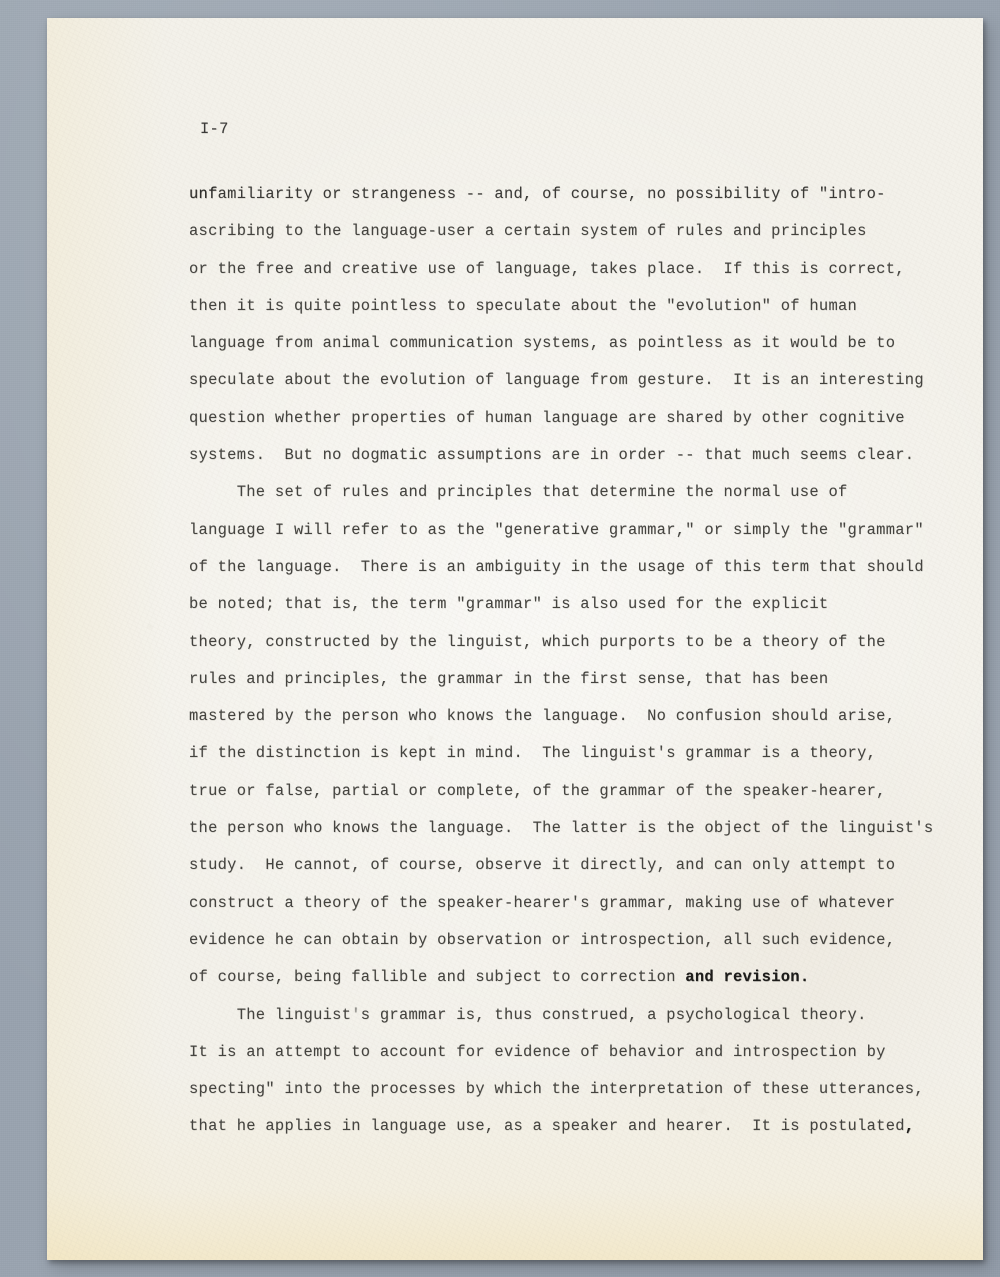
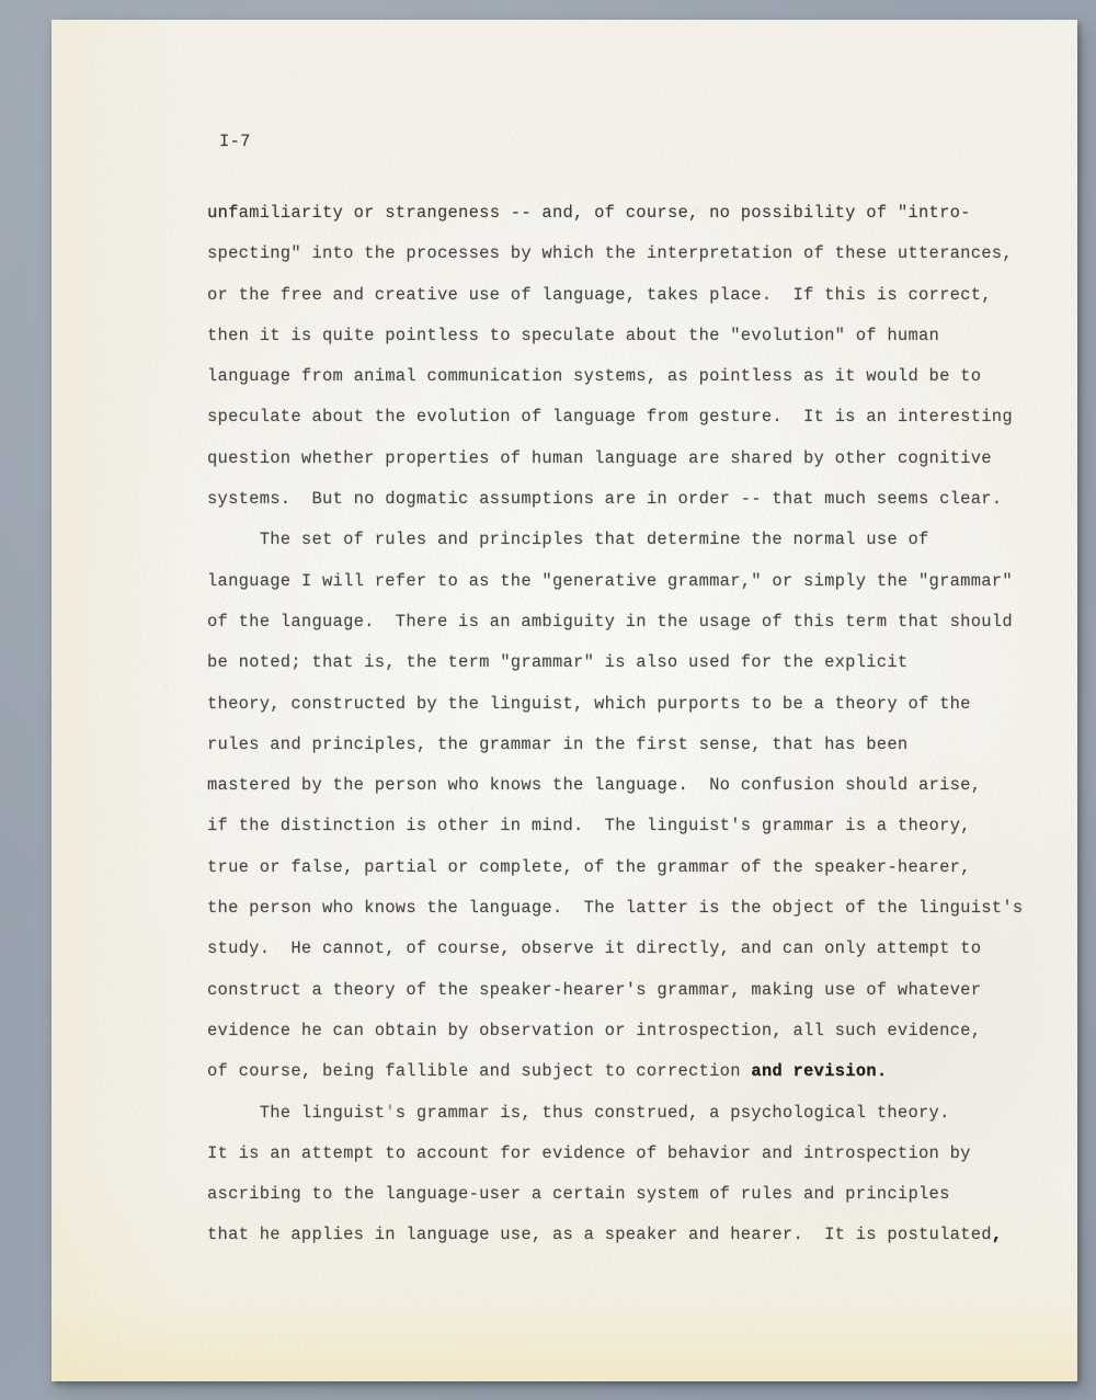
  I-7
  unfamiliarity or strangeness -- and, of course, no possibility of "intro-
- ascribing to the language-user a certain system of rules and principles
+ specting" into the processes by which the interpretation of these utterances,
  or the free and creative use of language, takes place. If this is correct,
  then it is quite pointless to speculate about the "evolution" of human
  language from animal communication systems, as pointless as it would be to
  speculate about the evolution of language from gesture. It is an interesting
  question whether properties of human language are shared by other cognitive
  systems. But no dogmatic assumptions are in order -- that much seems clear.
  The set of rules and principles that determine the normal use of
  language I will refer to as the "generative grammar," or simply the "grammar"
  of the language. There is an ambiguity in the usage of this term that should
  be noted; that is, the term "grammar" is also used for the explicit
  theory, constructed by the linguist, which purports to be a theory of the
  rules and principles, the grammar in the first sense, that has been
  mastered by the person who knows the language. No confusion should arise,
- if the distinction is kept in mind. The linguist's grammar is a theory,
+ if the distinction is other in mind. The linguist's grammar is a theory,
  true or false, partial or complete, of the grammar of the speaker-hearer,
  the person who knows the language. The latter is the object of the linguist's
  study. He cannot, of course, observe it directly, and can only attempt to
  construct a theory of the speaker-hearer's grammar, making use of whatever
  evidence he can obtain by observation or introspection, all such evidence,
  of course, being fallible and subject to correction and revision.
  The linguist's grammar is, thus construed, a psychological theory.
  It is an attempt to account for evidence of behavior and introspection by
- specting" into the processes by which the interpretation of these utterances,
+ ascribing to the language-user a certain system of rules and principles
  that he applies in language use, as a speaker and hearer. It is postulated,
